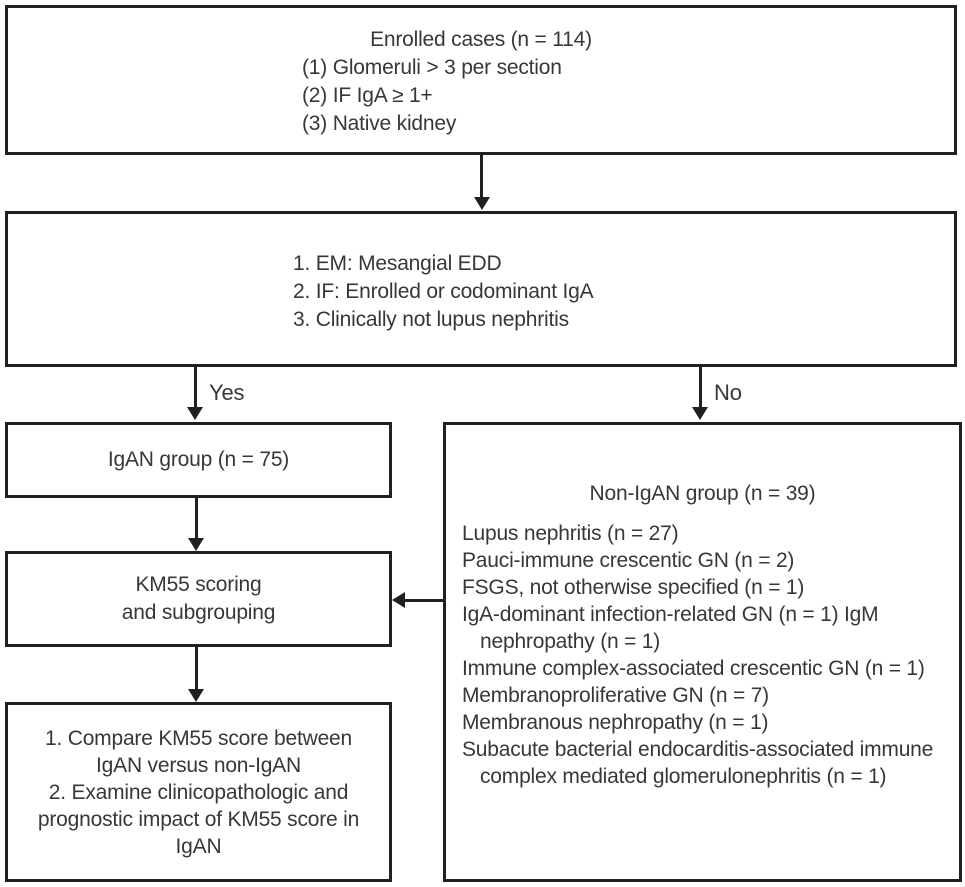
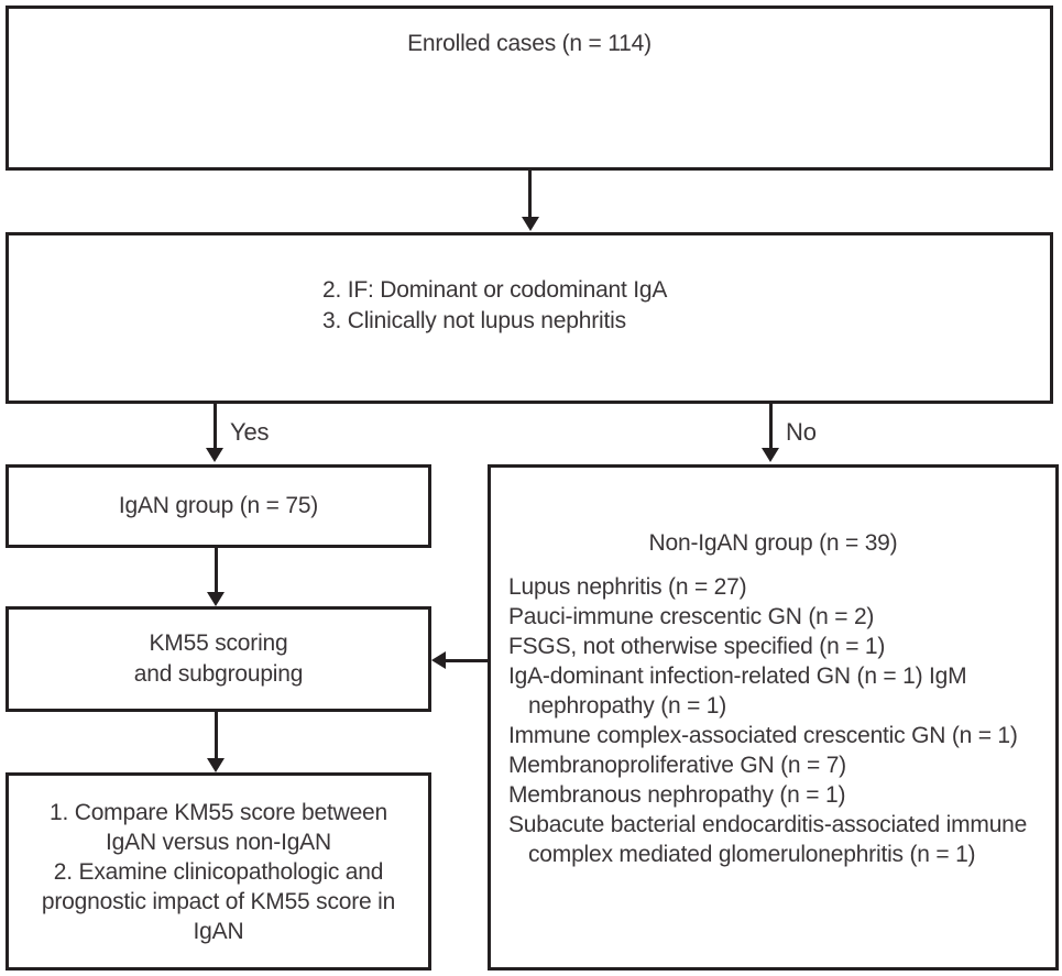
  Enrolled cases (n = 114)
- (1) Glomeruli > 3 per section
- (2) IF IgA ≥ 1+
- (3) Native kidney
- 1. EM: Mesangial EDD
- 2. IF: Enrolled or codominant IgA
+ 2. IF: Dominant or codominant IgA
  3. Clinically not lupus nephritis
  Yes
  No
  IgAN group (n = 75)
  KM55 scoring
  and subgrouping
  1. Compare KM55 score between
  IgAN versus non-IgAN
  2. Examine clinicopathologic and
  prognostic impact of KM55 score in
  IgAN
  Non-IgAN group (n = 39)
  Lupus nephritis (n = 27)
  Pauci-immune crescentic GN (n = 2)
  FSGS, not otherwise specified (n = 1)
  IgA-dominant infection-related GN (n = 1) IgM nephropathy (n = 1)
  Immune complex-associated crescentic GN (n = 1)
  Membranoproliferative GN (n = 7)
  Membranous nephropathy (n = 1)
  Subacute bacterial endocarditis-associated immune complex mediated glomerulonephritis (n = 1)
